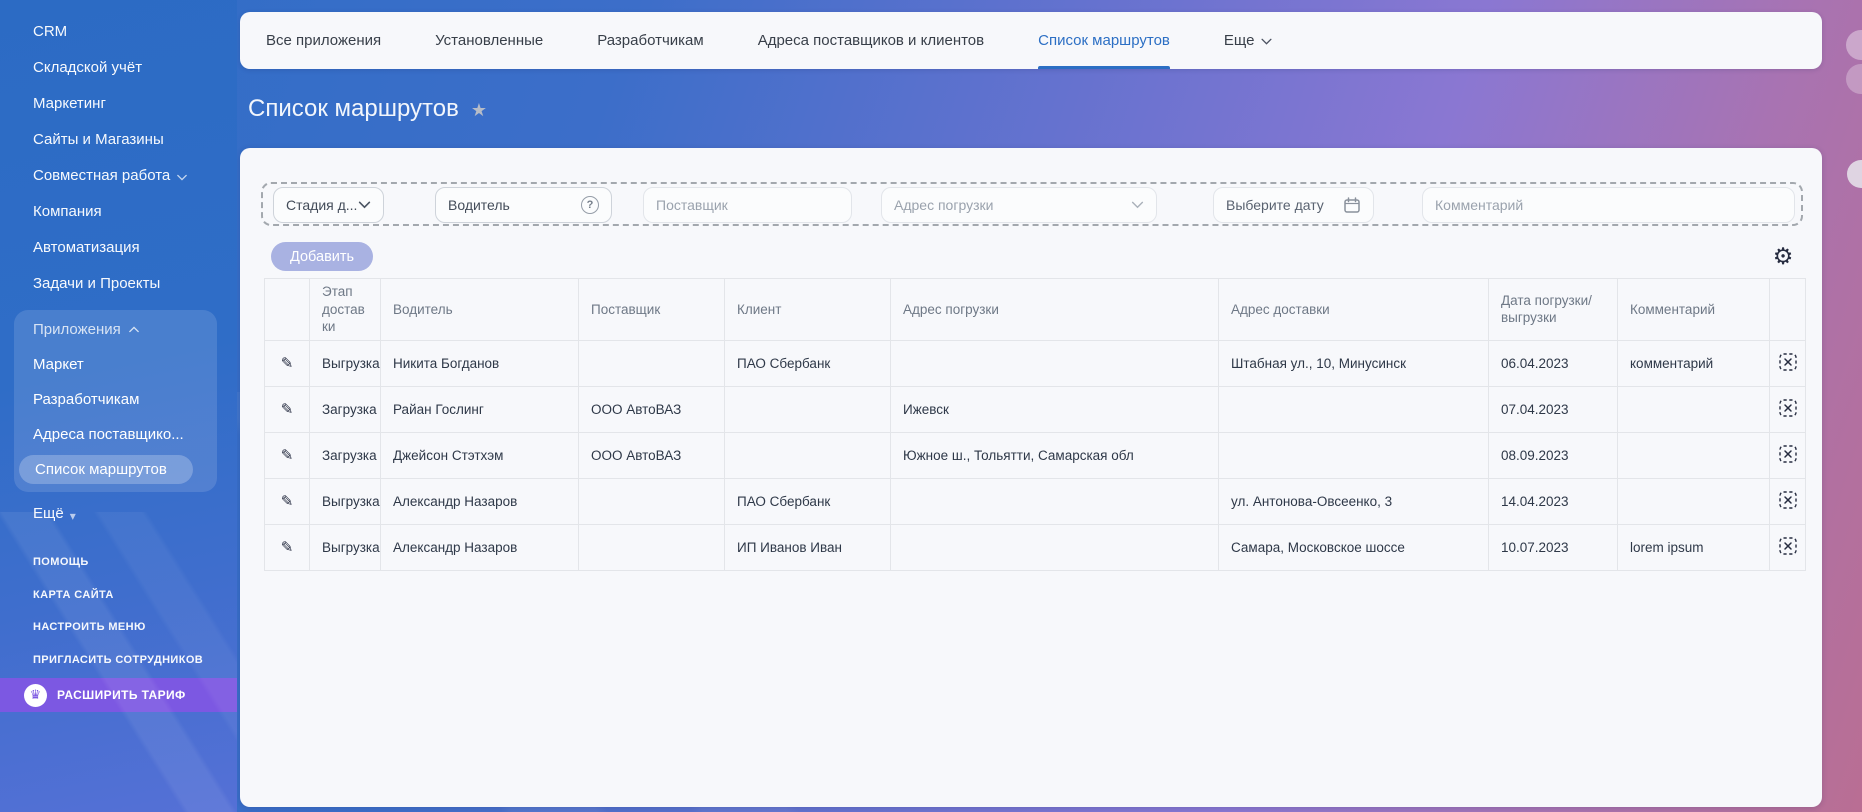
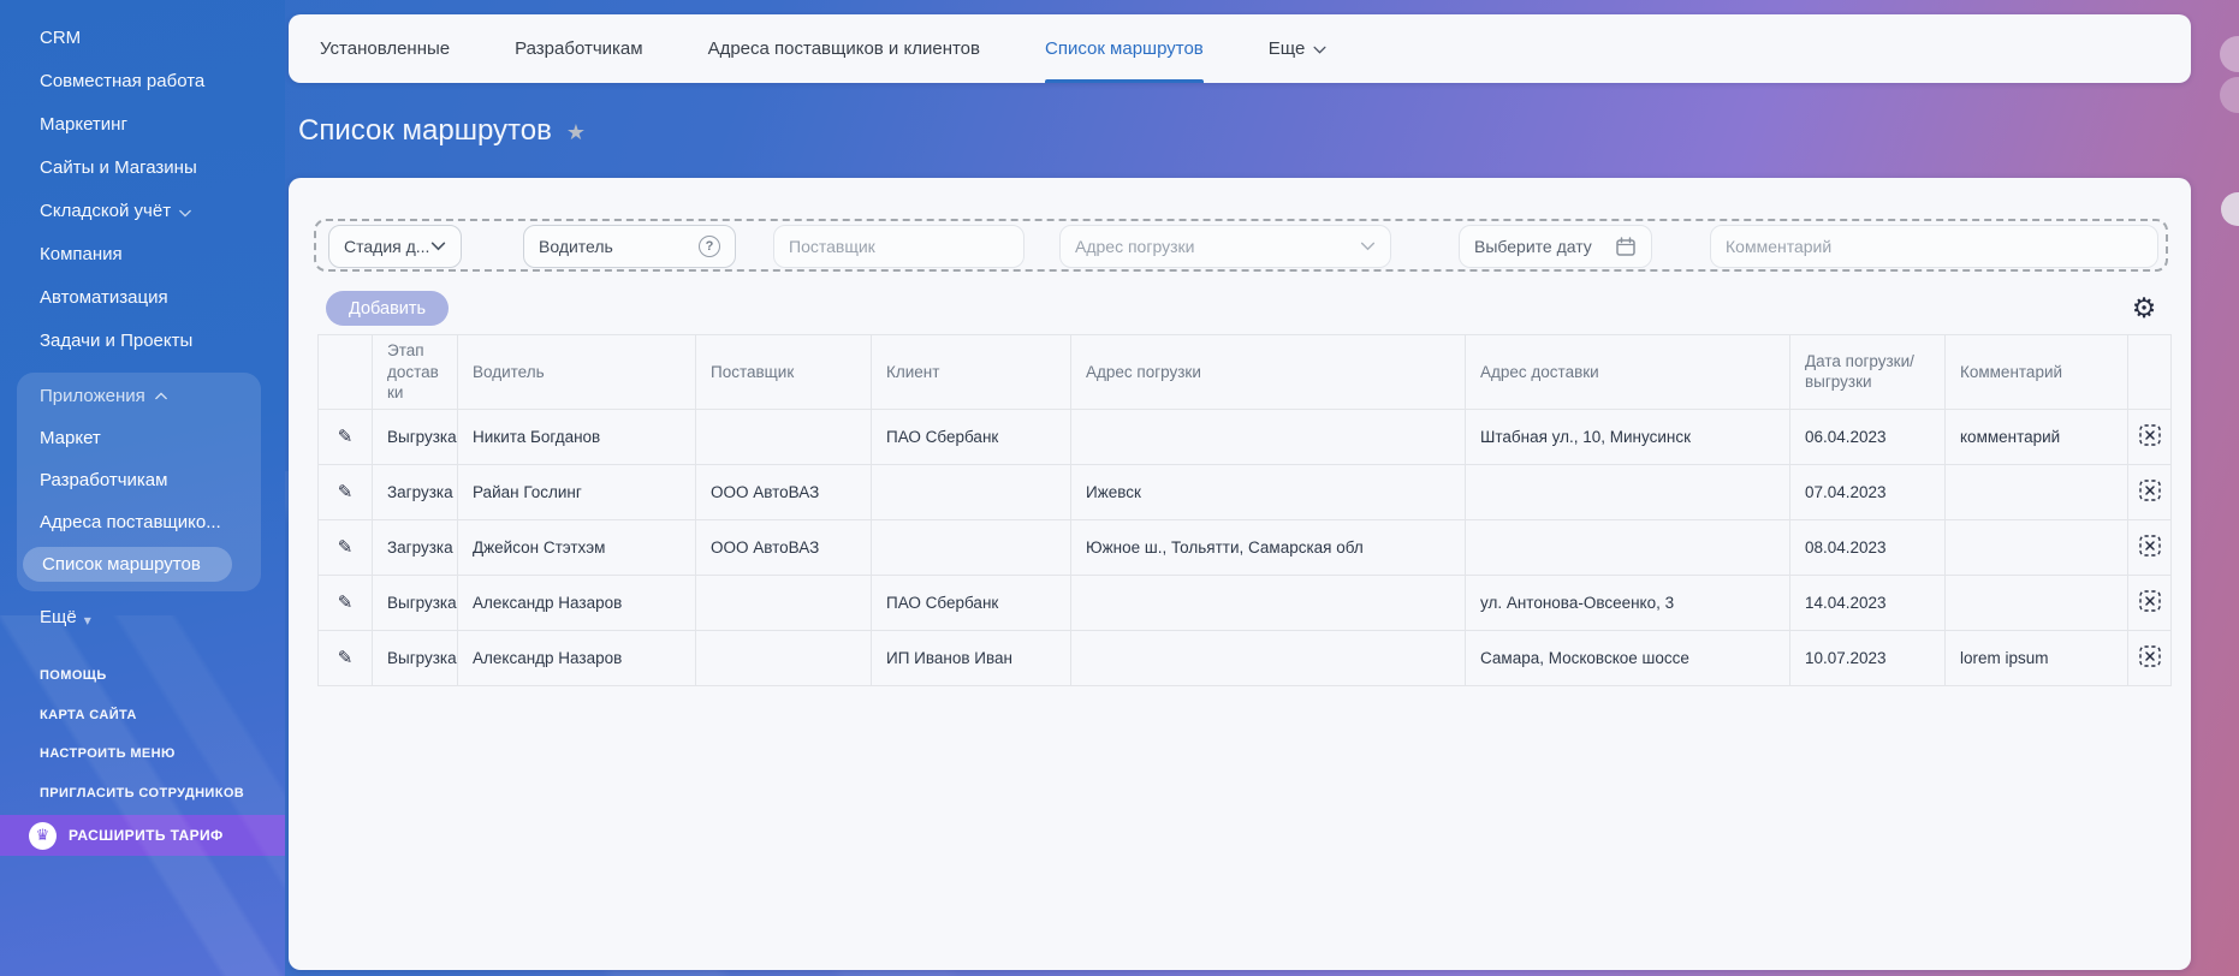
  CRM
- Складской учёт
+ Совместная работа
  Маркетинг
  Сайты и Магазины
- Совместная работа
+ Складской учёт
  Компания
  Автоматизация
  Задачи и Проекты
  Приложения
  Маркет
  Разработчикам
  Адреса поставщико...
  Список маршрутов
- Все приложения
  Установленные
  Разработчикам
  Адреса поставщиков и клиентов
  Список маршрутов
  Еще
  Список маршрутов
  ★
  Стадия д...
  Водитель
  ?
  Поставщик
  Адрес погрузки
  Выберите дату
  Комментарий
  Добавить
  ⚙
  	Этап доставки	Водитель	Поставщик	Клиент	Адрес погрузки	Адрес доставки	Дата погрузки/выгрузки	Комментарий
  ✎	Выгрузка	Никита Богданов		ПАО Сбербанк		Штабная ул., 10, Минусинск	06.04.2023	комментарий
  ✎	Загрузка	Райан Гослинг	ООО АвтоВАЗ		Ижевск		07.04.2023
- ✎	Загрузка	Джейсон Стэтхэм	ООО АвтоВАЗ		Южное ш., Тольятти, Самарская обл		08.09.2023
+ ✎	Загрузка	Джейсон Стэтхэм	ООО АвтоВАЗ		Южное ш., Тольятти, Самарская обл		08.04.2023
  ✎	Выгрузка	Александр Назаров		ПАО Сбербанк		ул. Антонова-Овсеенко, 3	14.04.2023
  ✎	Выгрузка	Александр Назаров		ИП Иванов Иван		Самара, Московское шоссе	10.07.2023	lorem ipsum
